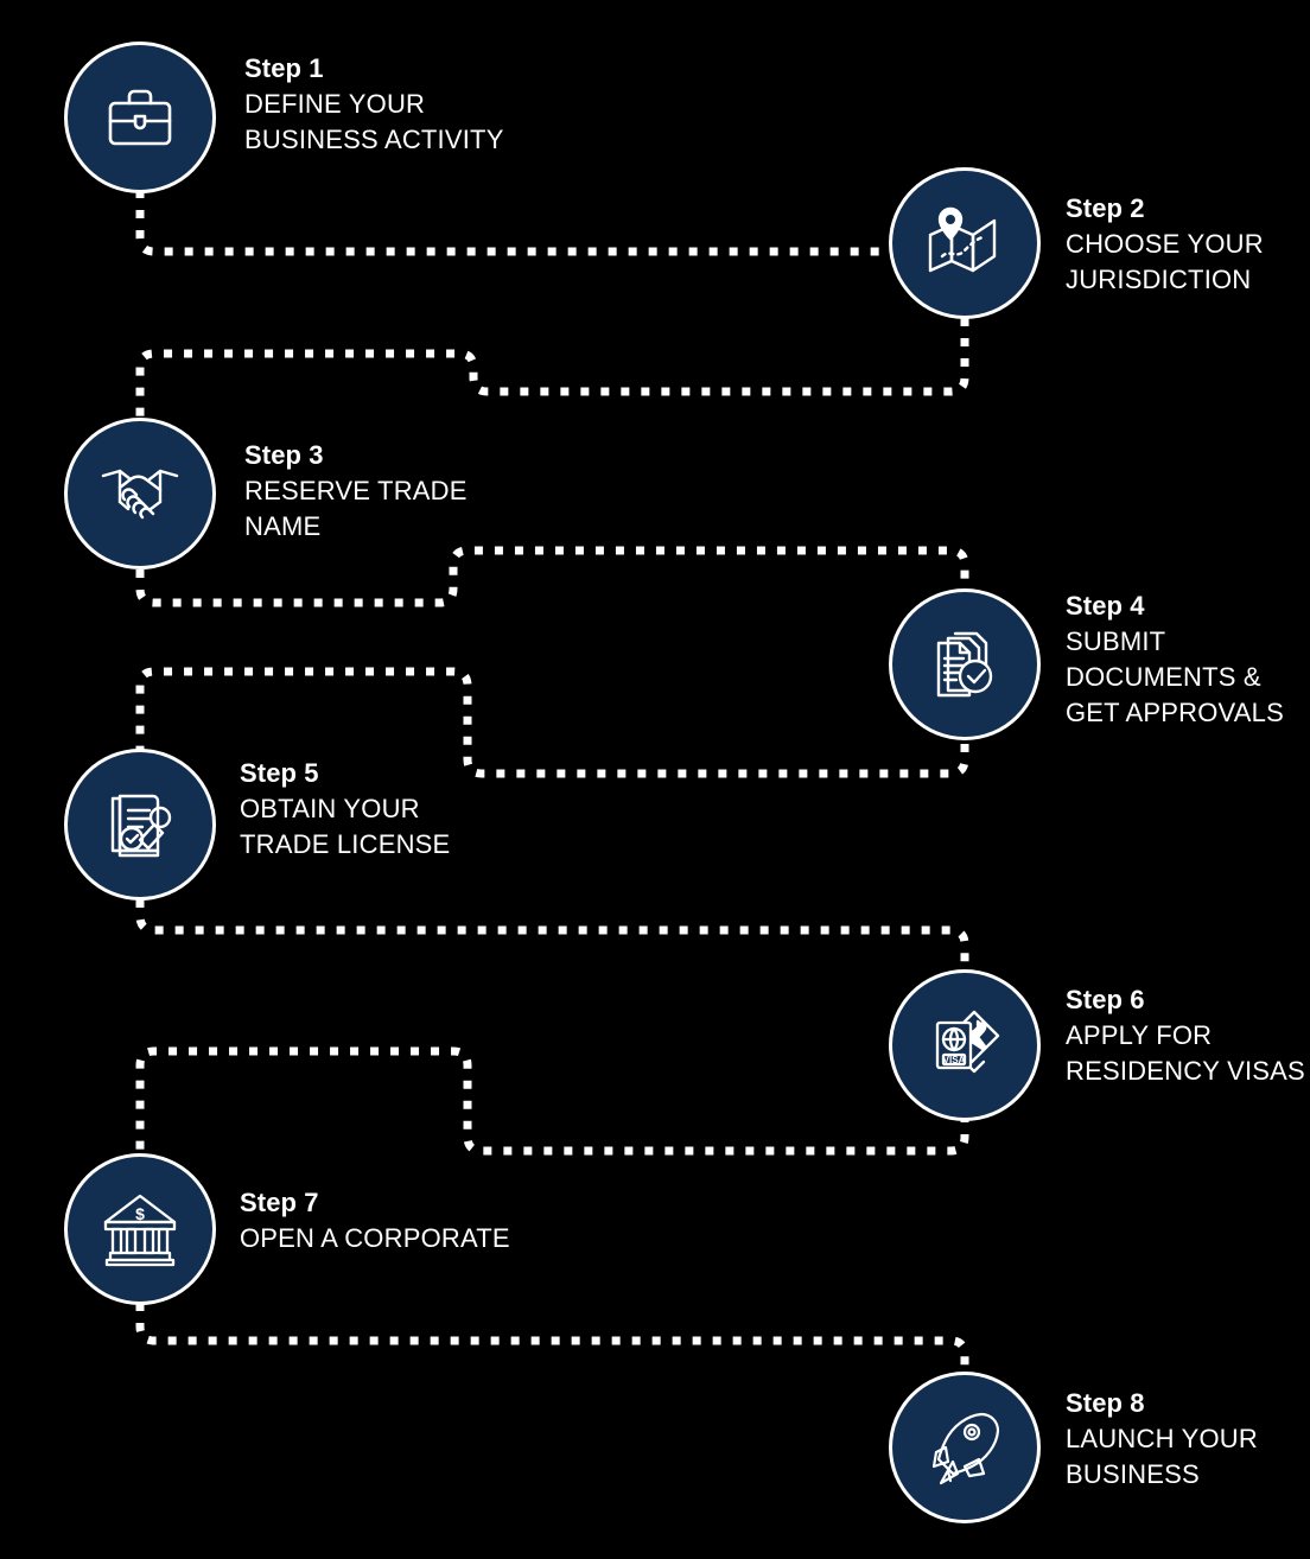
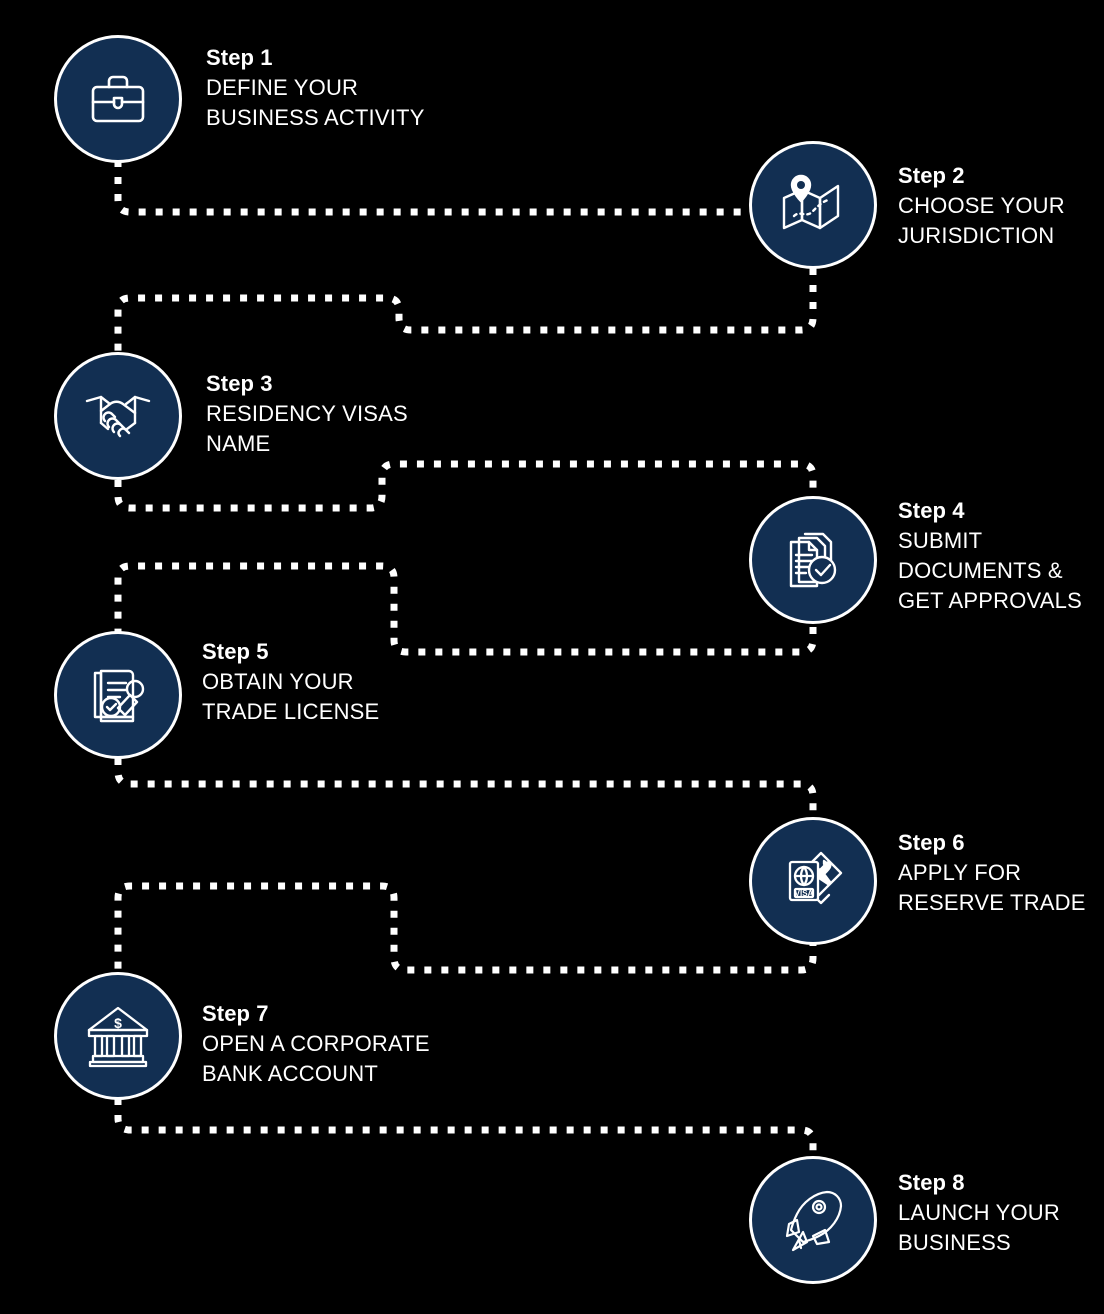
  Step 1
  DEFINE YOUR
  BUSINESS ACTIVITY
  Step 2
  CHOOSE YOUR
  JURISDICTION
  Step 3
- RESERVE TRADE
+ RESIDENCY VISAS
  NAME
  Step 4
  SUBMIT
  DOCUMENTS &
  GET APPROVALS
  Step 5
  OBTAIN YOUR
  TRADE LICENSE
  VISA
  Step 6
  APPLY FOR
- RESIDENCY VISAS
+ RESERVE TRADE
  $
  Step 7
  OPEN A CORPORATE
+ BANK ACCOUNT
  Step 8
  LAUNCH YOUR
  BUSINESS
